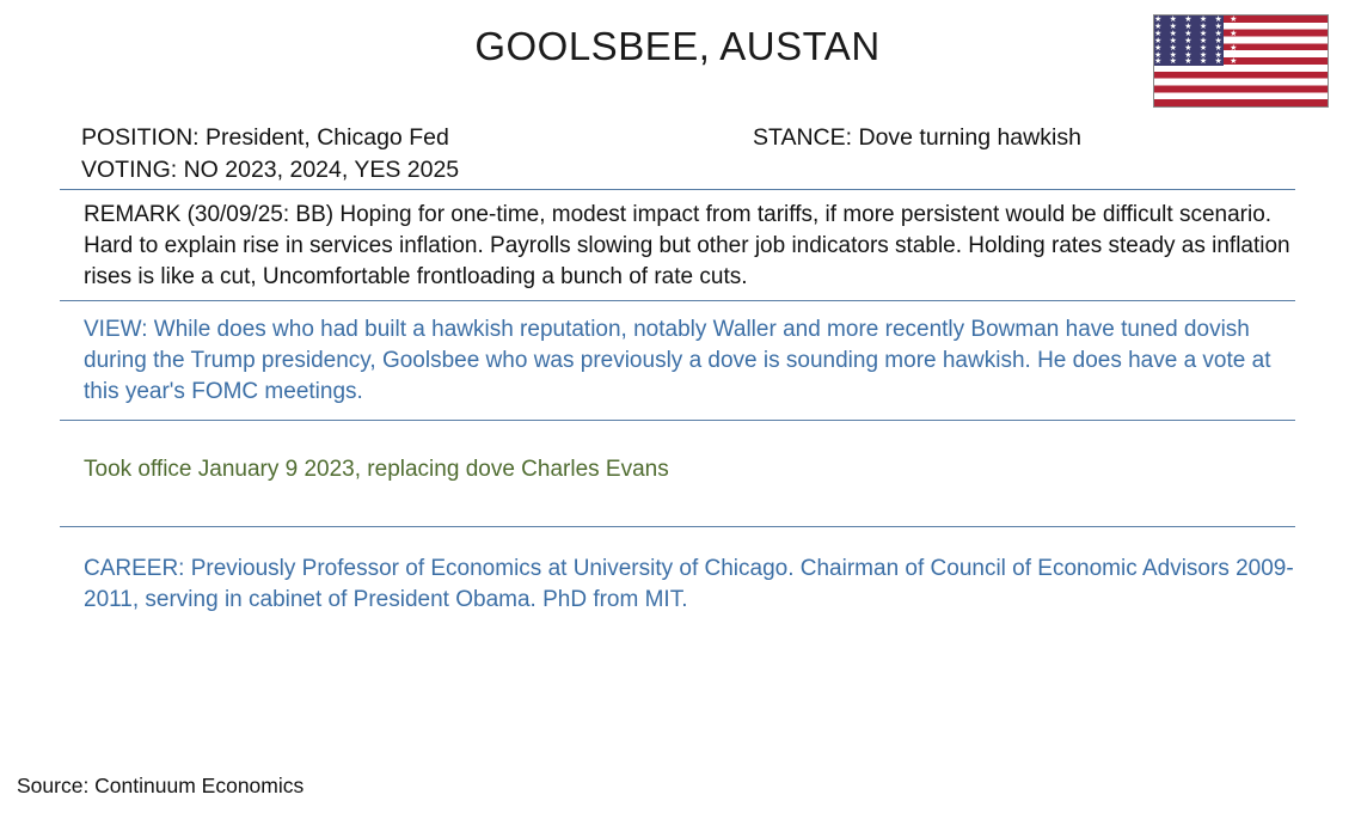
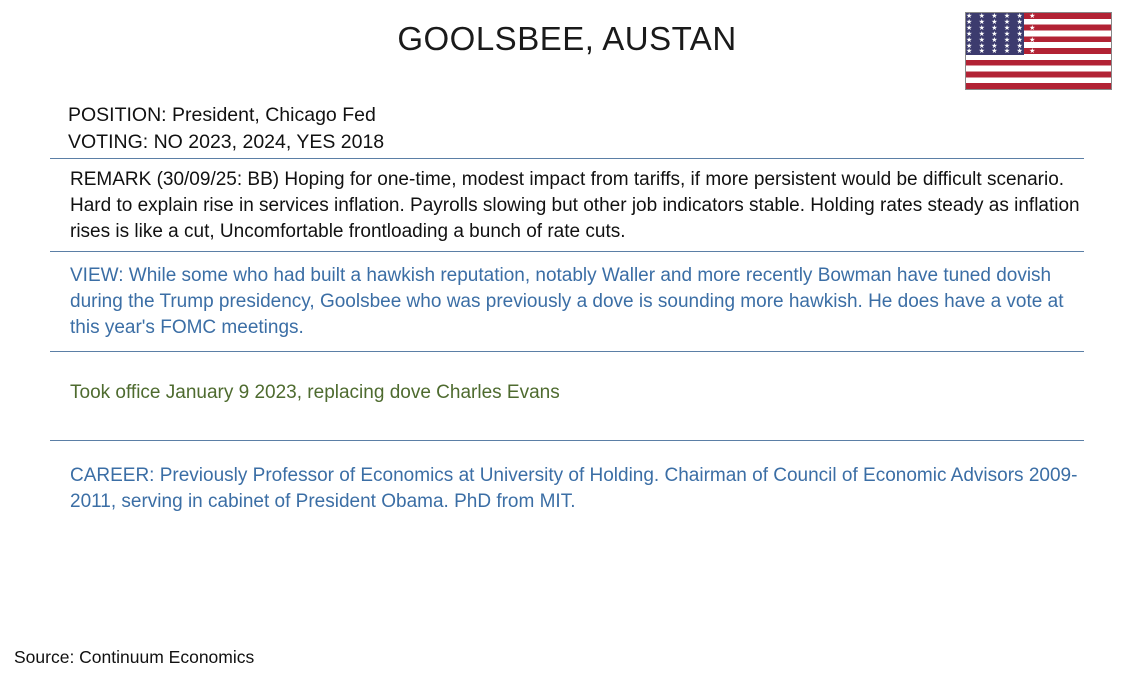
  GOOLSBEE, AUSTAN
  POSITION: President, Chicago Fed
- VOTING: NO 2023, 2024, YES 2025
+ VOTING: NO 2023, 2024, YES 2018
- STANCE: Dove turning hawkish
  REMARK (30/09/25: BB) Hoping for one-time, modest impact from tariffs, if more persistent would be difficult scenario. Hard to explain rise in services inflation. Payrolls slowing but other job indicators stable. Holding rates steady as inflation rises is like a cut, Uncomfortable frontloading a bunch of rate cuts.
- VIEW: While does who had built a hawkish reputation, notably Waller and more recently Bowman have tuned dovish during the Trump presidency, Goolsbee who was previously a dove is sounding more hawkish. He does have a vote at this year's FOMC meetings.
+ VIEW: While some who had built a hawkish reputation, notably Waller and more recently Bowman have tuned dovish during the Trump presidency, Goolsbee who was previously a dove is sounding more hawkish. He does have a vote at this year's FOMC meetings.
  Took office January 9 2023, replacing dove Charles Evans
- CAREER: Previously Professor of Economics at University of Chicago. Chairman of Council of Economic Advisors 2009-2011, serving in cabinet of President Obama. PhD from MIT.
+ CAREER: Previously Professor of Economics at University of Holding. Chairman of Council of Economic Advisors 2009-2011, serving in cabinet of President Obama. PhD from MIT.
  Source: Continuum Economics
